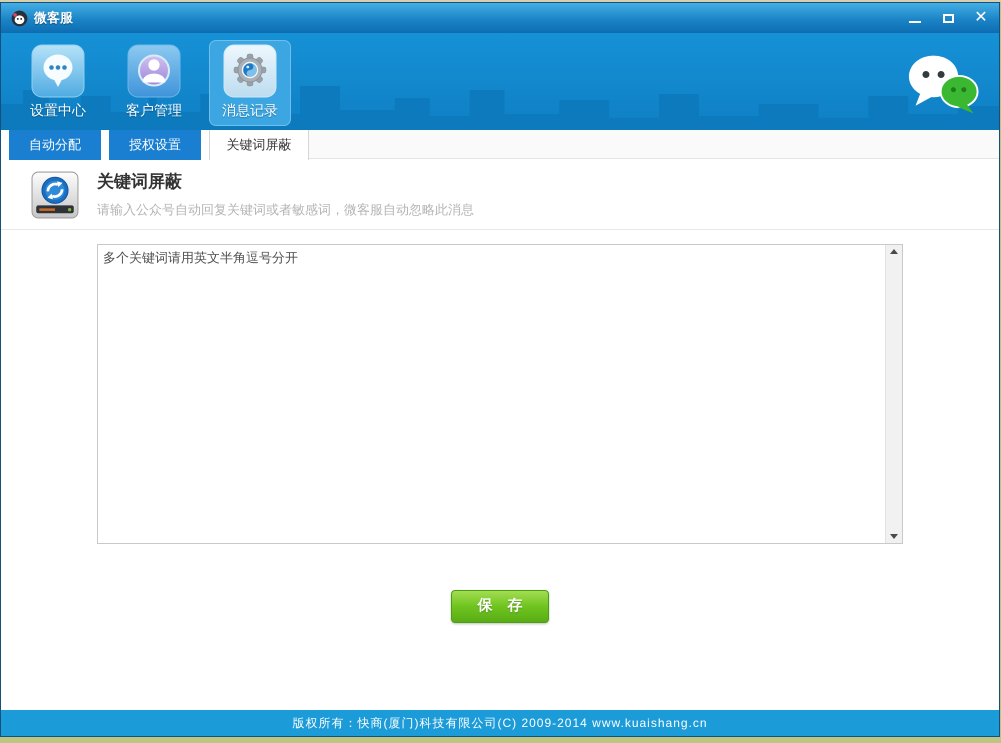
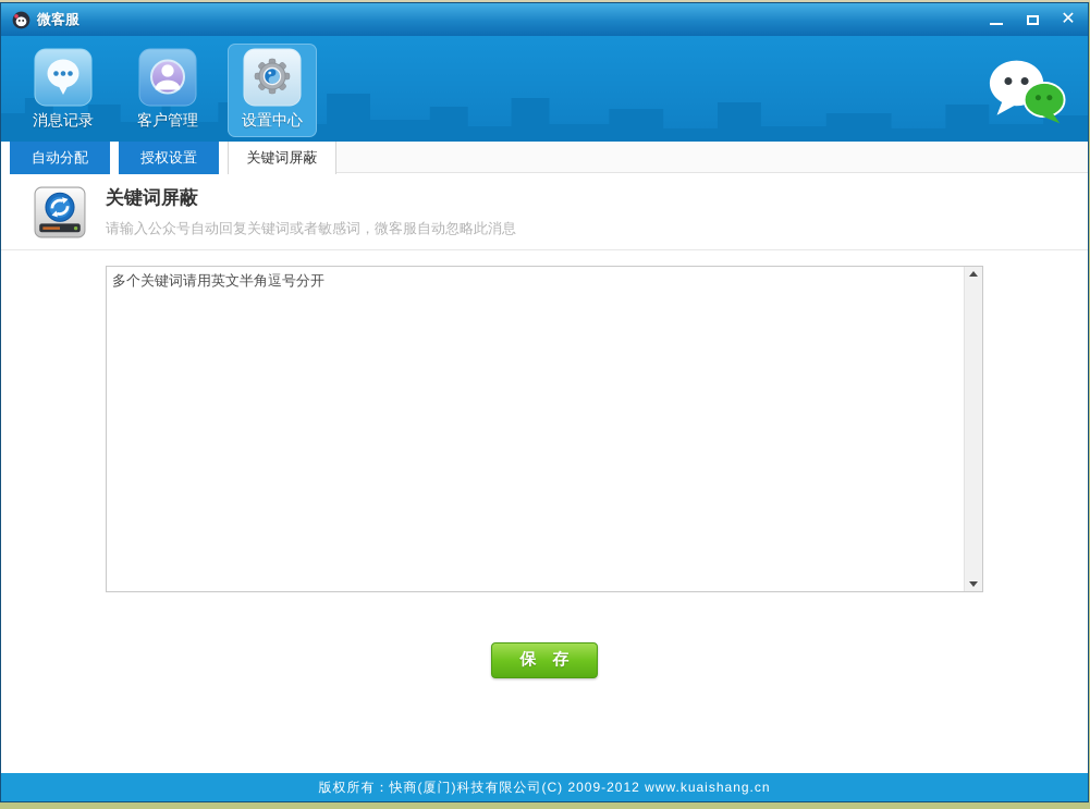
  微客服
  ✕
- 设置中心
+ 消息记录
  客户管理
- 消息记录
+ 设置中心
  自动分配
  授权设置
  关键词屏蔽
  关键词屏蔽
  请输入公众号自动回复关键词或者敏感词，微客服自动忽略此消息
  多个关键词请用英文半角逗号分开
  保 存
- 版权所有：快商(厦门)科技有限公司(C) 2009-2014 www.kuaishang.cn
+ 版权所有：快商(厦门)科技有限公司(C) 2009-2012 www.kuaishang.cn
